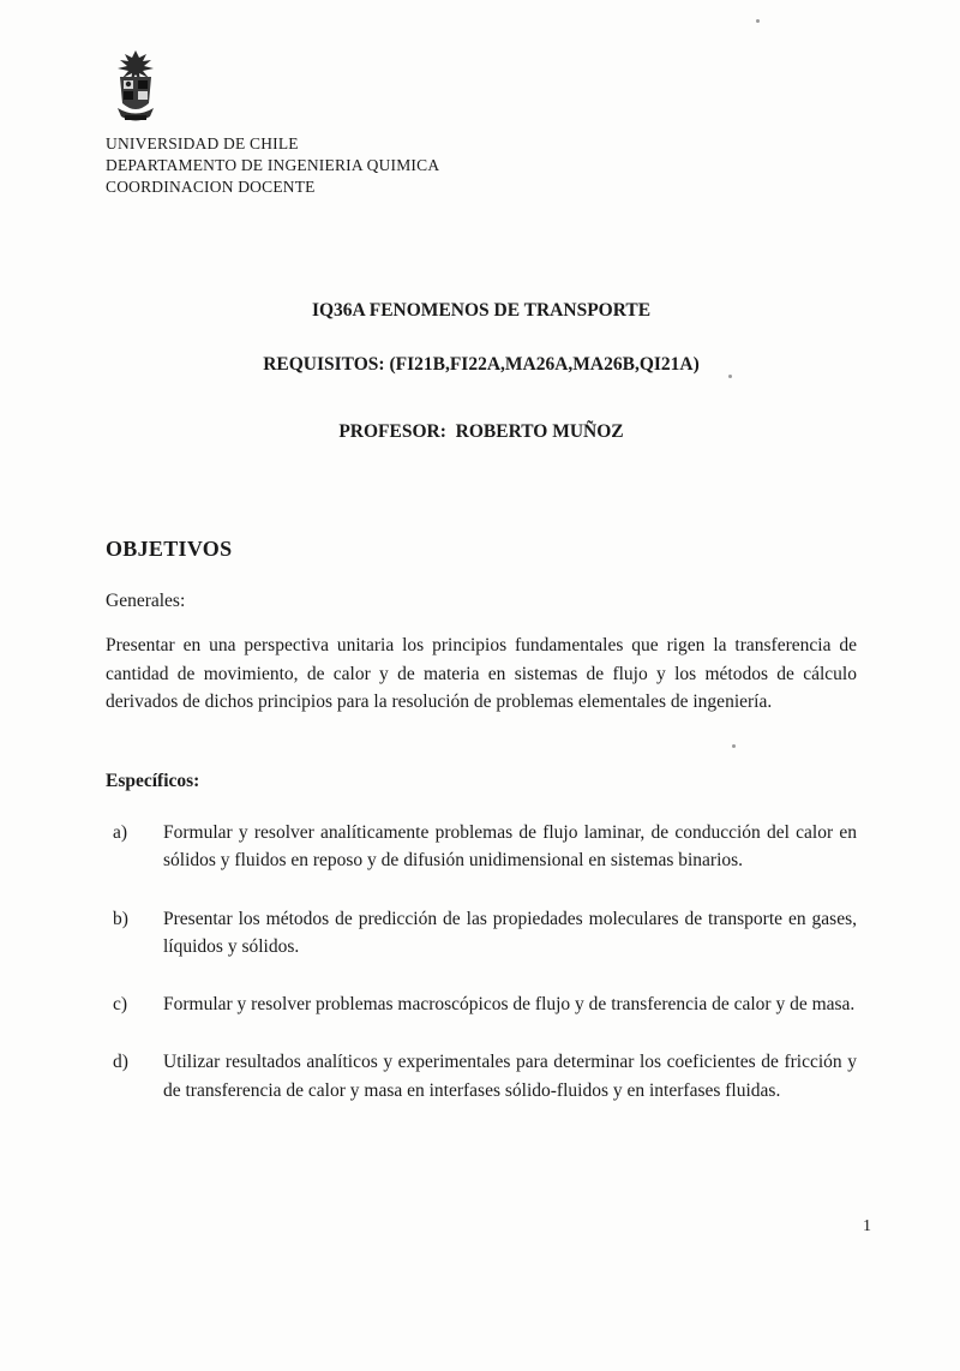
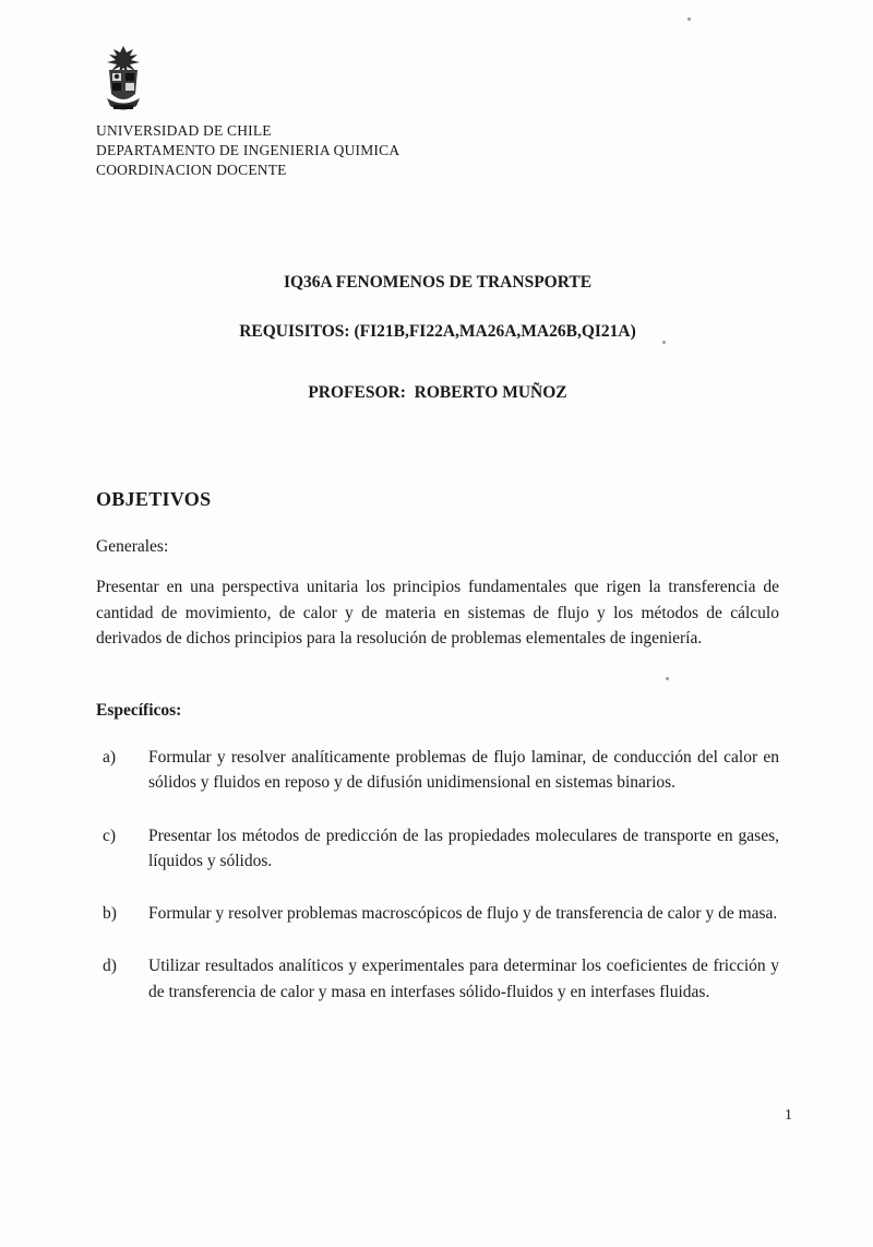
  UNIVERSIDAD DE CHILE
  DEPARTAMENTO DE INGENIERIA QUIMICA
  COORDINACION DOCENTE
  IQ36A FENOMENOS DE TRANSPORTE
  REQUISITOS: (FI21B,FI22A,MA26A,MA26B,QI21A)
  PROFESOR: ROBERTO MUÑOZ
  OBJETIVOS
  Generales:
  Presentar en una perspectiva unitaria los principios fundamentales que rigen la transferencia de cantidad de movimiento, de calor y de materia en sistemas de flujo y los métodos de cálculo derivados de dichos principios para la resolución de problemas elementales de ingeniería.
  Específicos:
  a)
  Formular y resolver analíticamente problemas de flujo laminar, de conducción del calor en sólidos y fluidos en reposo y de difusión unidimensional en sistemas binarios.
- b)
+ c)
  Presentar los métodos de predicción de las propiedades moleculares de transporte en gases, líquidos y sólidos.
- c)
+ b)
  Formular y resolver problemas macroscópicos de flujo y de transferencia de calor y de masa.
  d)
  Utilizar resultados analíticos y experimentales para determinar los coeficientes de fricción y de transferencia de calor y masa en interfases sólido-fluidos y en interfases fluidas.
  1
